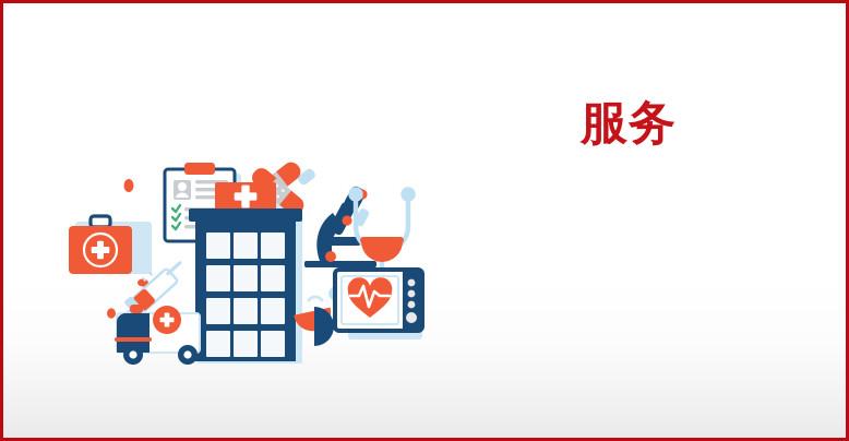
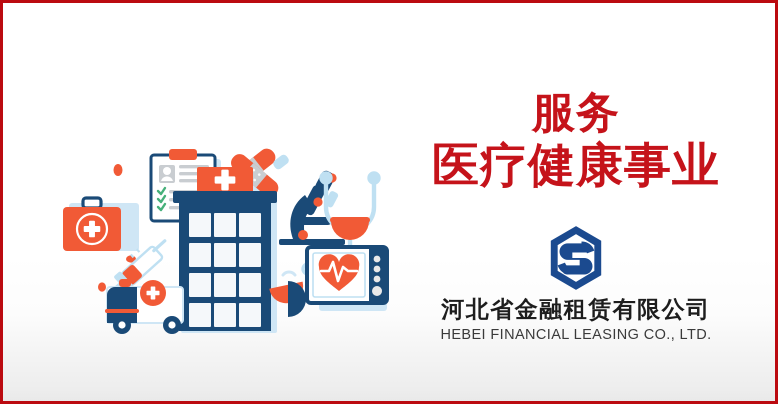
  服务
+ 医疗健康事业
+ 河北省金融租赁有限公司
+ HEBEI FINANCIAL LEASING CO., LTD.
